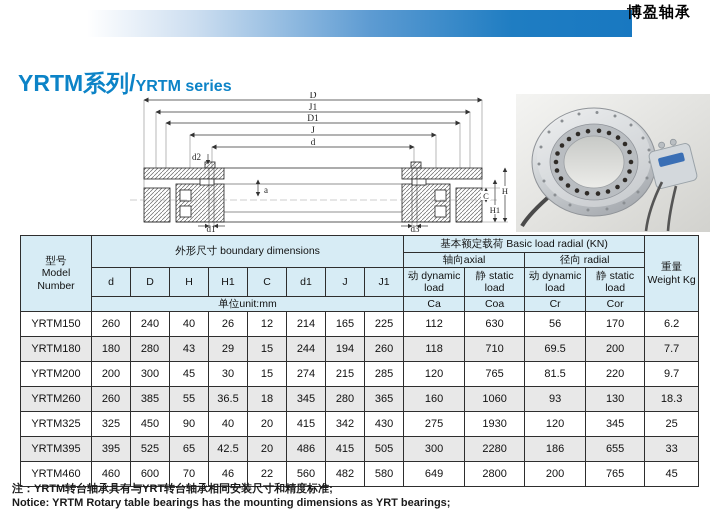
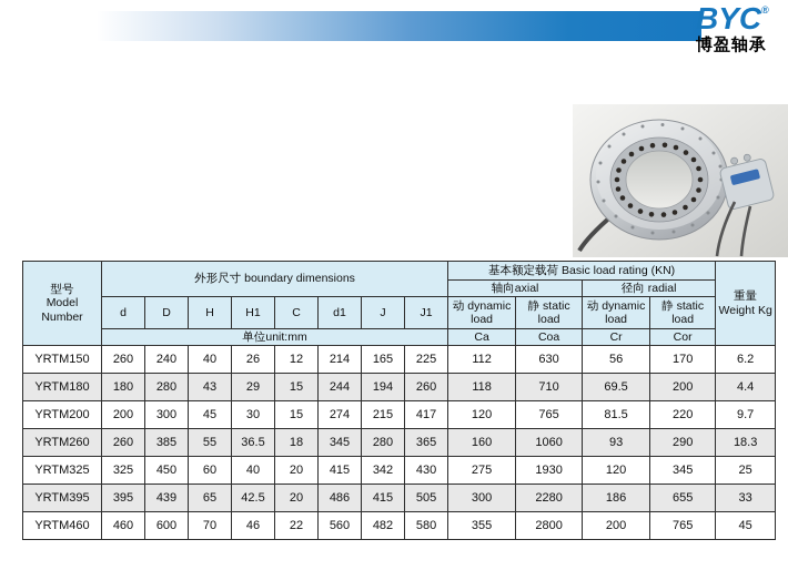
+ BYC®
  博盈轴承
- YRTM系列/YRTM series
- D
- J1
- D1
- J
- d
- d2
- a
- d1
- d3
- C
- H1
- H
- 型号 Model Number	外形尺寸 boundary dimensions	基本额定载荷 Basic load radial (KN)	重量 Weight Kg
+ 型号 Model Number	外形尺寸 boundary dimensions	基本额定载荷 Basic load rating (KN)	重量 Weight Kg
  轴向axial	径向 radial
  d	D	H	H1	C	d1	J	J1	动 dynamic load	静 static load	动 dynamic load	静 static load
  单位unit:mm	Ca	Coa	Cr	Cor
  YRTM150	260	240	40	26	12	214	165	225	112	630	56	170	6.2
- YRTM180	180	280	43	29	15	244	194	260	118	710	69.5	200	7.7
+ YRTM180	180	280	43	29	15	244	194	260	118	710	69.5	200	4.4
- YRTM200	200	300	45	30	15	274	215	285	120	765	81.5	220	9.7
+ YRTM200	200	300	45	30	15	274	215	417	120	765	81.5	220	9.7
- YRTM260	260	385	55	36.5	18	345	280	365	160	1060	93	130	18.3
+ YRTM260	260	385	55	36.5	18	345	280	365	160	1060	93	290	18.3
- YRTM325	325	450	90	40	20	415	342	430	275	1930	120	345	25
+ YRTM325	325	450	60	40	20	415	342	430	275	1930	120	345	25
- YRTM395	395	525	65	42.5	20	486	415	505	300	2280	186	655	33
+ YRTM395	395	439	65	42.5	20	486	415	505	300	2280	186	655	33
- YRTM460	460	600	70	46	22	560	482	580	649	2800	200	765	45
+ YRTM460	460	600	70	46	22	560	482	580	355	2800	200	765	45
- 注：YRTM转台轴承具有与YRT转台轴承相同安装尺寸和精度标准;
- Notice: YRTM Rotary table bearings has the mounting dimensions as YRT bearings;
